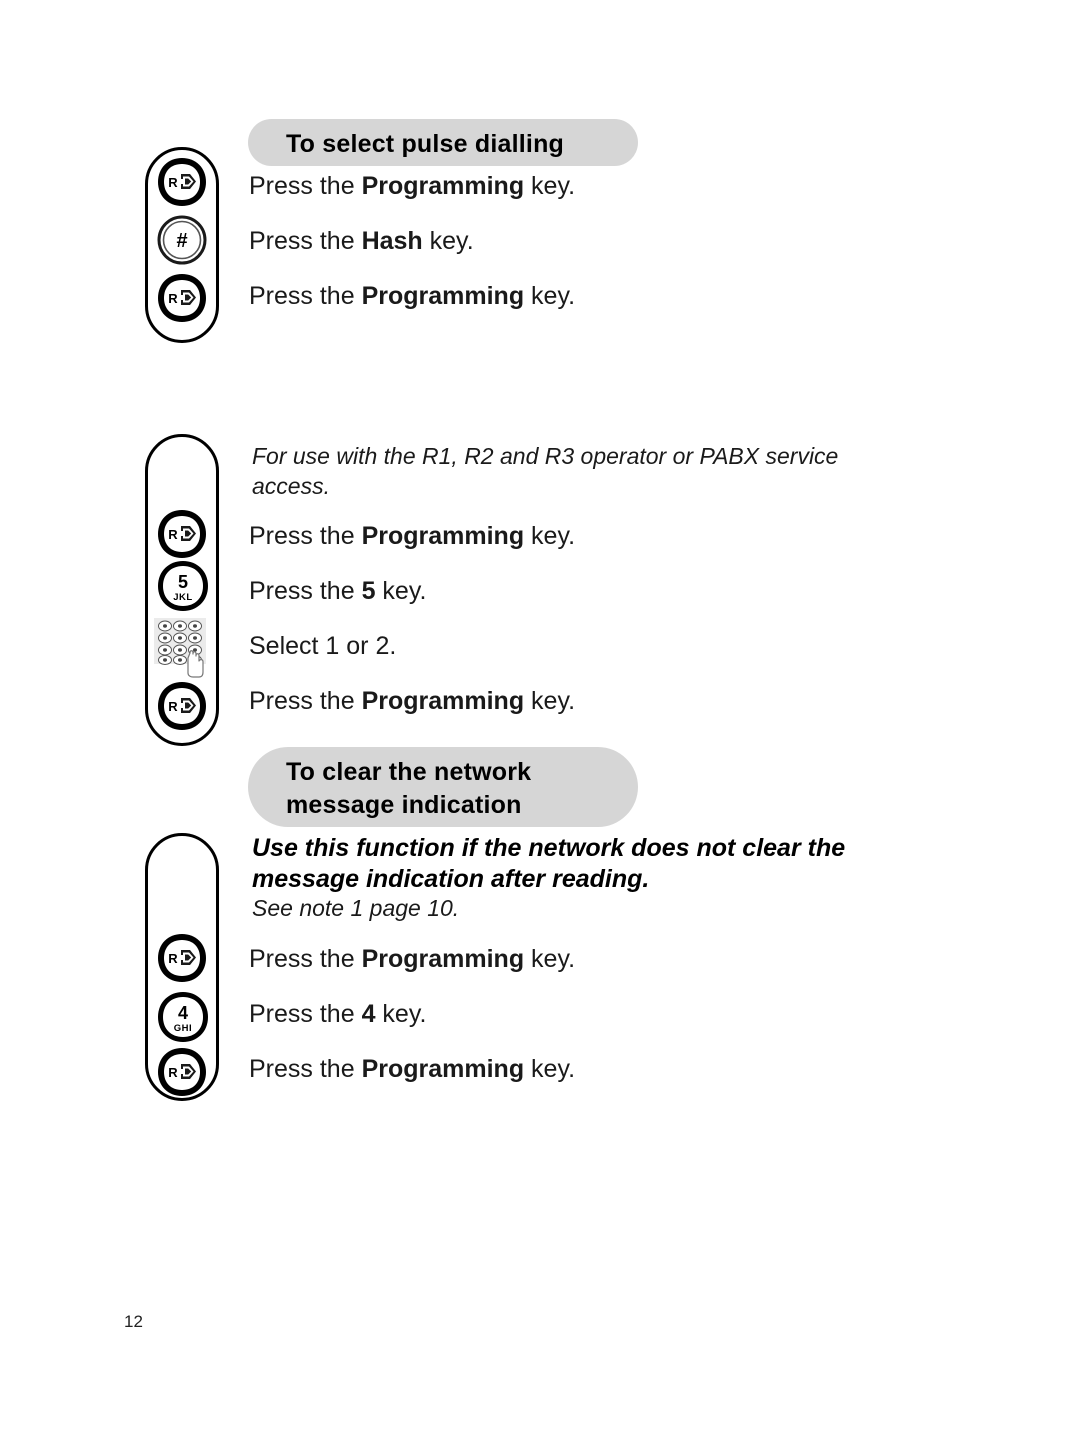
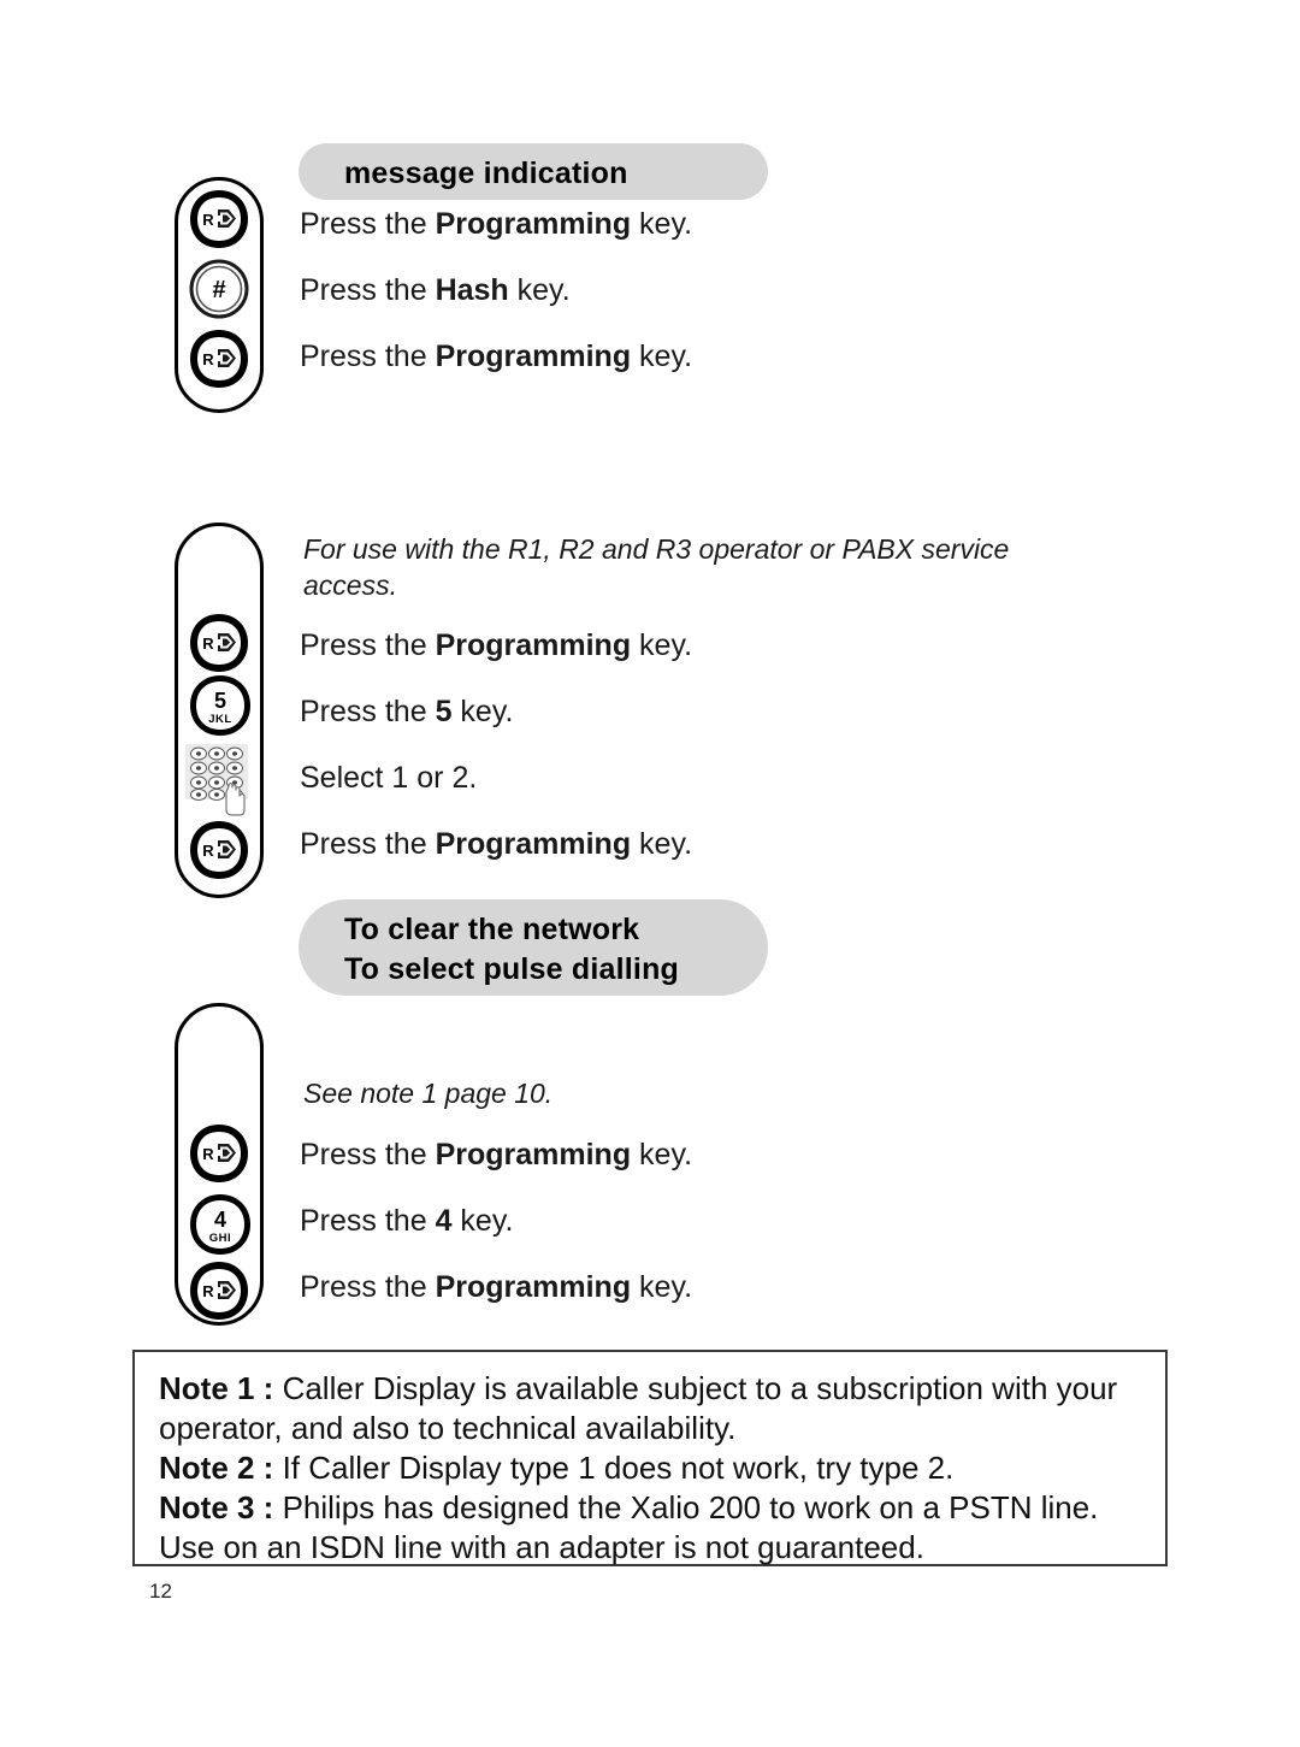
  R
  #
  R
- To select pulse dialling
+ message indication
  Press the Programming key.
  Press the Hash key.
  Press the Programming key.
  For use with the R1, R2 and R3 operator or PABX service access.
  R
  5
  JKL
  R
  Press the Programming key.
  Press the 5 key.
  Select 1 or 2.
  Press the Programming key.
  To clear the network
- message indication
+ To select pulse dialling
- Use this function if the network does not clear the
- message indication after reading.
  See note 1 page 10.
  R
  4
  GHI
  R
  Press the Programming key.
  Press the 4 key.
  Press the Programming key.
+ Note 1 : Caller Display is available subject to a subscription with your operator, and also to technical availability.
+ Note 2 : If Caller Display type 1 does not work, try type 2.
+ Note 3 : Philips has designed the Xalio 200 to work on a PSTN line. Use on an ISDN line with an adapter is not guaranteed.
  12
